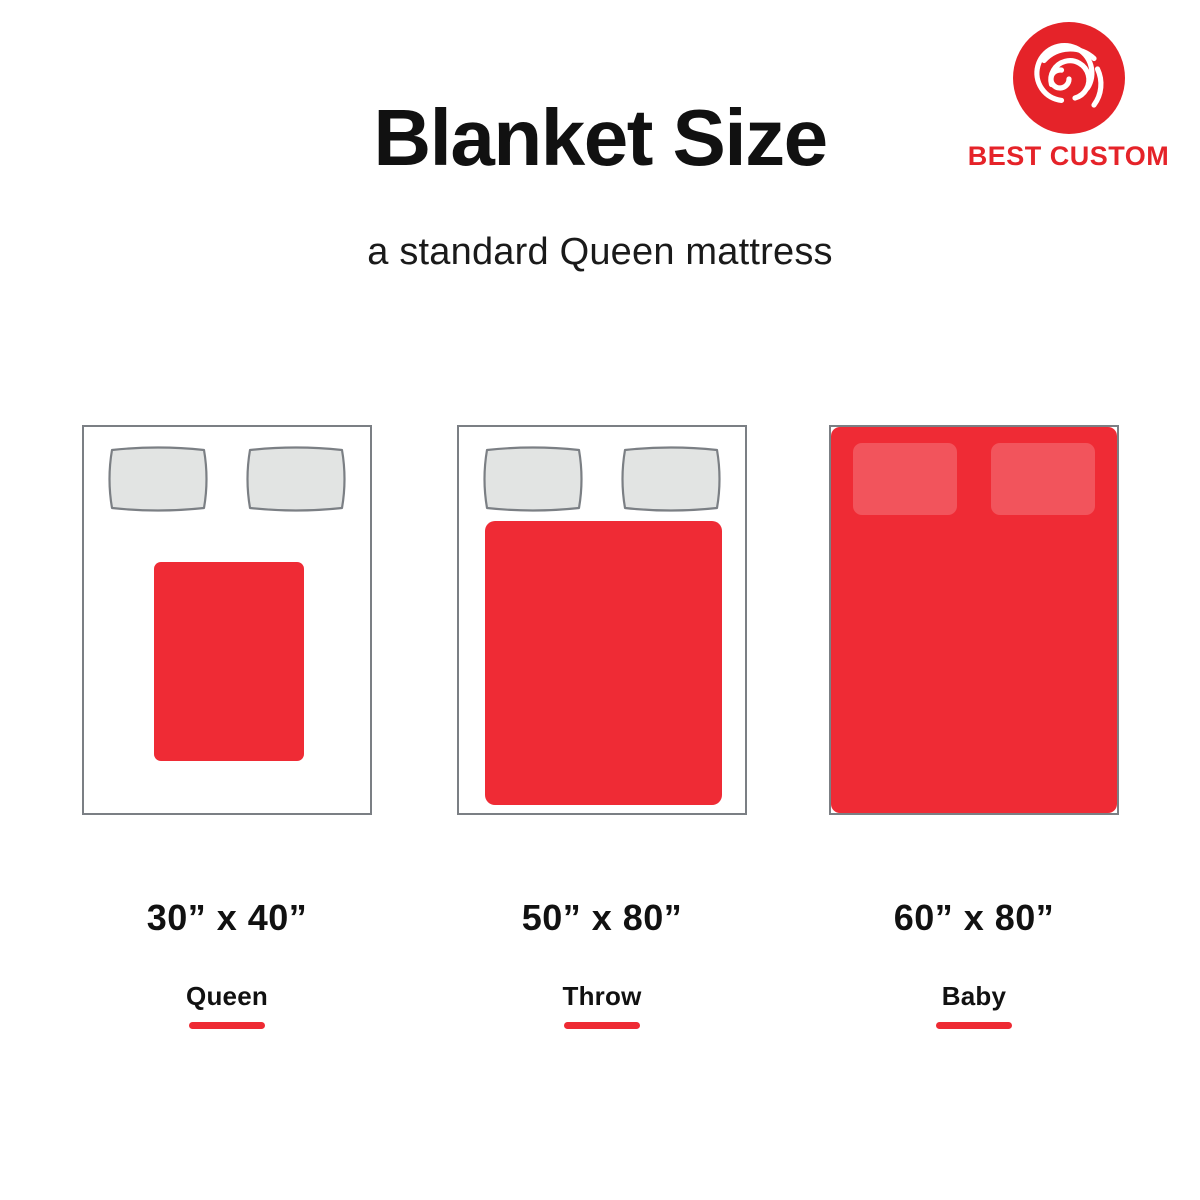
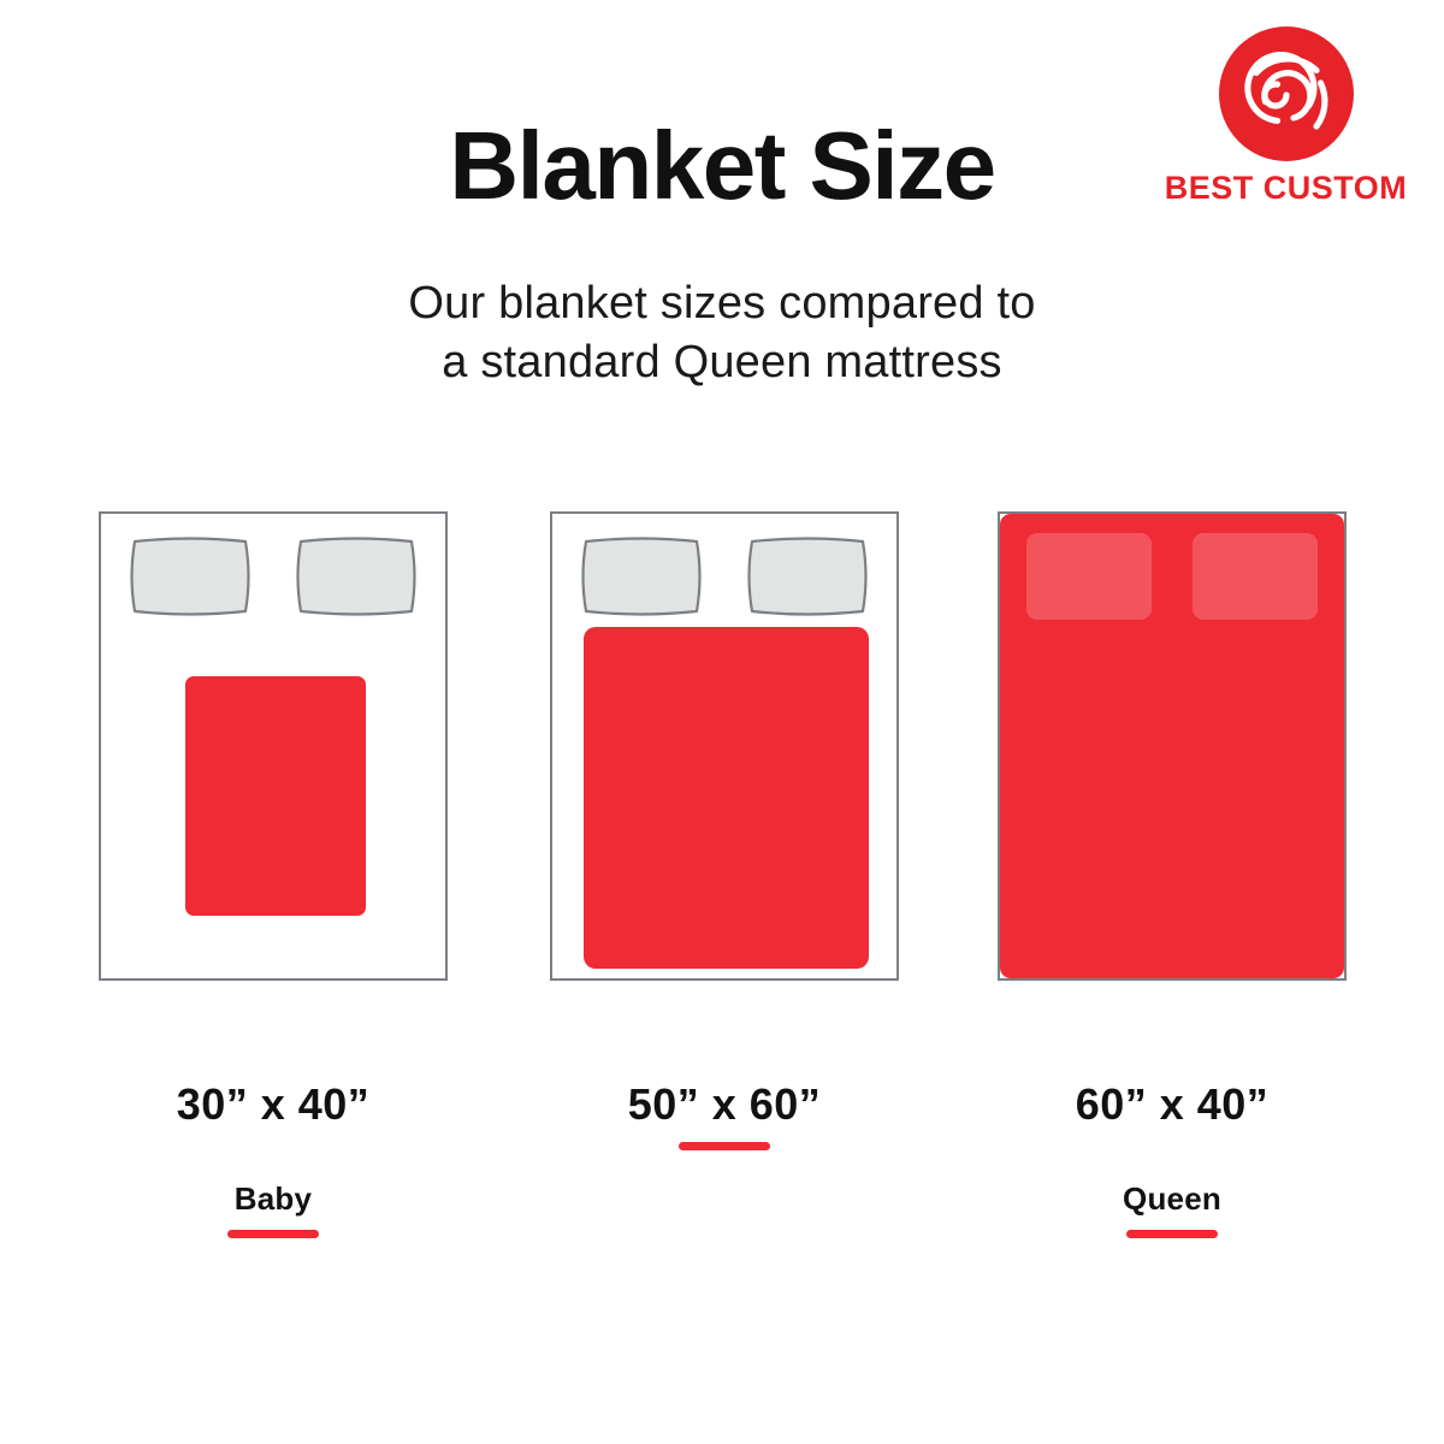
  BEST CUSTOM
  Blanket Size
+ Our blanket sizes compared to
  a standard Queen mattress
  30” x 40”
- Queen
+ Baby
- 50” x 80”
+ 50” x 60”
- Throw
- 60” x 80”
+ 60” x 40”
- Baby
+ Queen
